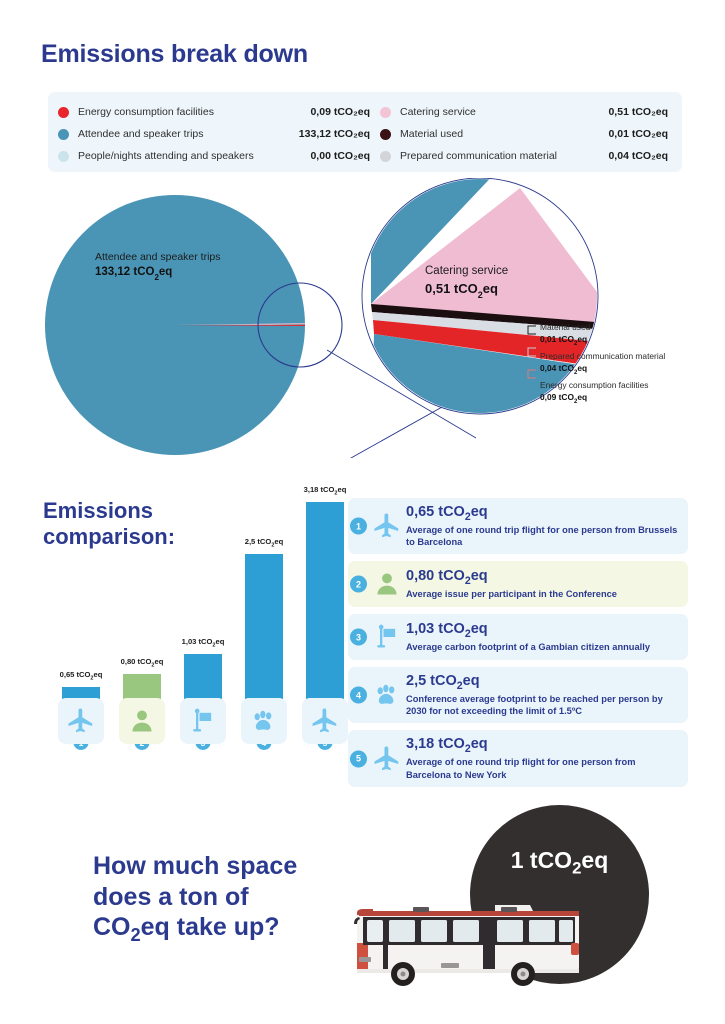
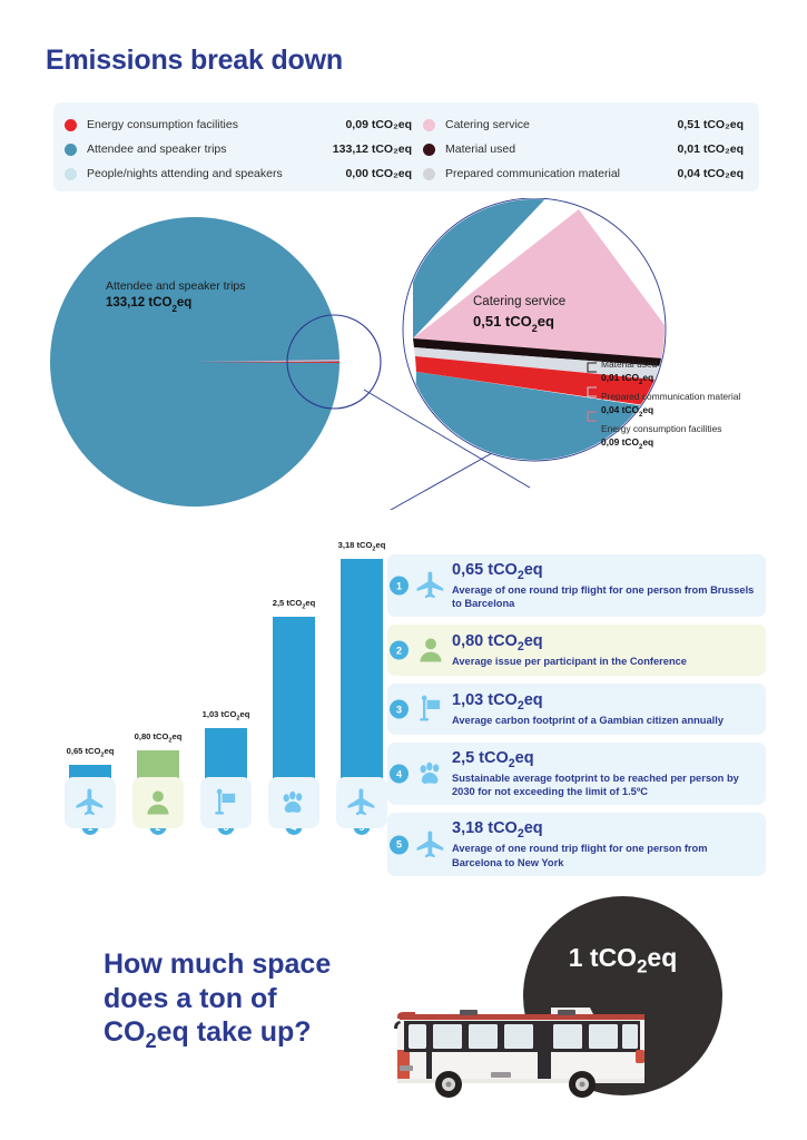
  Emissions break down
  Energy consumption facilities
  0,09 tCO₂eq
  Attendee and speaker trips
  133,12 tCO₂eq
  People/nights attending and speakers
  0,00 tCO₂eq
  Catering service
  0,51 tCO₂eq
  Material used
  0,01 tCO₂eq
  Prepared communication material
  0,04 tCO₂eq
  Attendee and speaker trips
  133,12 tCO2 eq
  Catering service
  0,51 tCO2 eq
  Material used
  0,01 tCO eq
  Prepared communication material
  0,04 tCO eq
  Energy consumption facilities
  0,09 tCO eq
- Emissions
- comparison:
  0,65 tCO eq
  0,80 tCO eq
  1,03 tCO eq
  2,5 tCO eq
  3,18 tCO eq
  1
  0,65 tCO2eq
  Average of one round trip flight for one person from Brussels to Barcelona
  2
  0,80 tCO2eq
  Average issue per participant in the Conference
  3
  1,03 tCO2eq
  Average carbon footprint of a Gambian citizen annually
  4
  2,5 tCO2eq
- Conference average footprint to be reached per person by 2030 for not exceeding the limit of 1.5ºC
+ Sustainable average footprint to be reached per person by 2030 for not exceeding the limit of 1.5ºC
  5
  3,18 tCO2eq
  Average of one round trip flight for one person from Barcelona to New York
  How much space
  does a ton of
  CO2eq take up?
  1 tCO2eq
